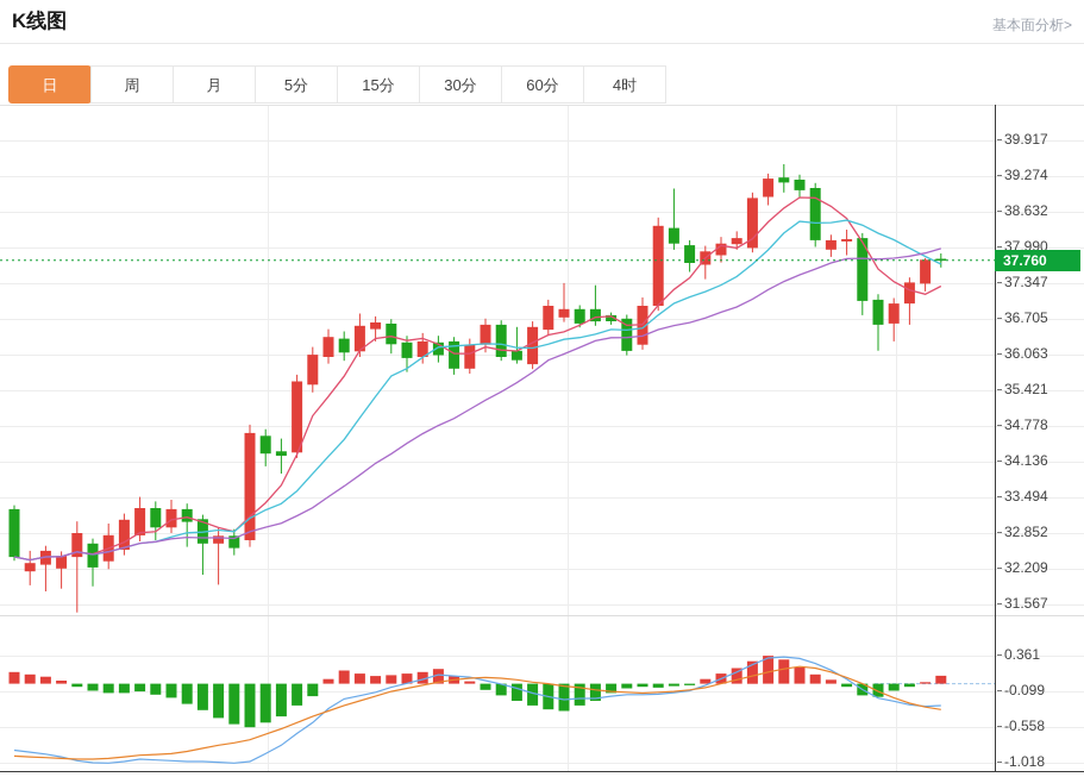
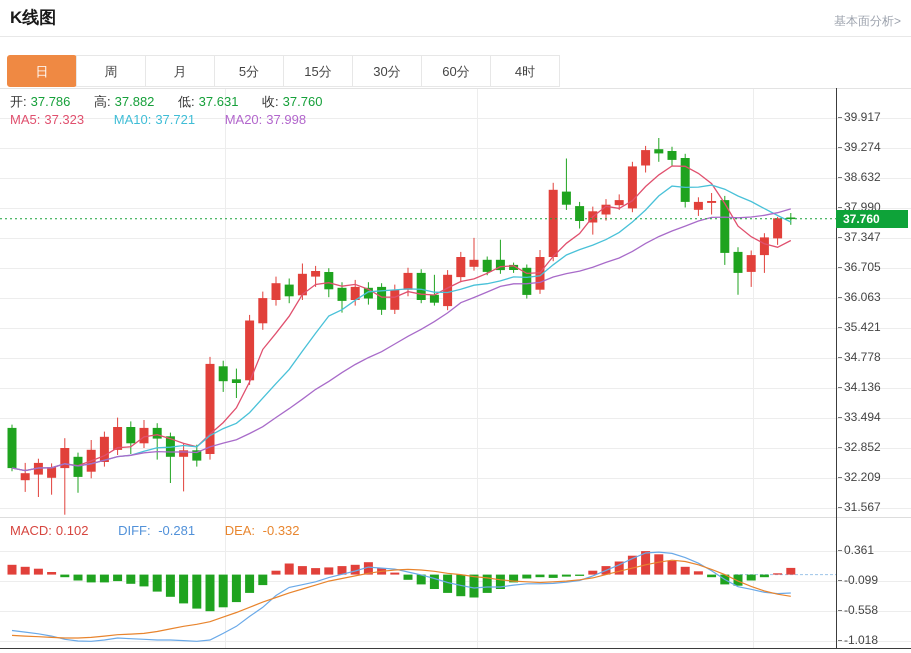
  K线图
  基本面分析>
  日
  周
  月
  5分
  15分
  30分
  60分
  4时
+ 开: 37.786 高: 37.882 低: 37.631 收: 37.760
+ MA5: 37.323 MA10: 37.721 MA20: 37.998
+ MACD: 0.102 DIFF: -0.281 DEA: -0.332
  39.917
  39.274
  38.632
  37.990
  37.347
  36.705
  36.063
  35.421
  34.778
  34.136
  33.494
  32.852
  32.209
  31.567
  0.361
  -0.099
  -0.558
  -1.018
  37.760
